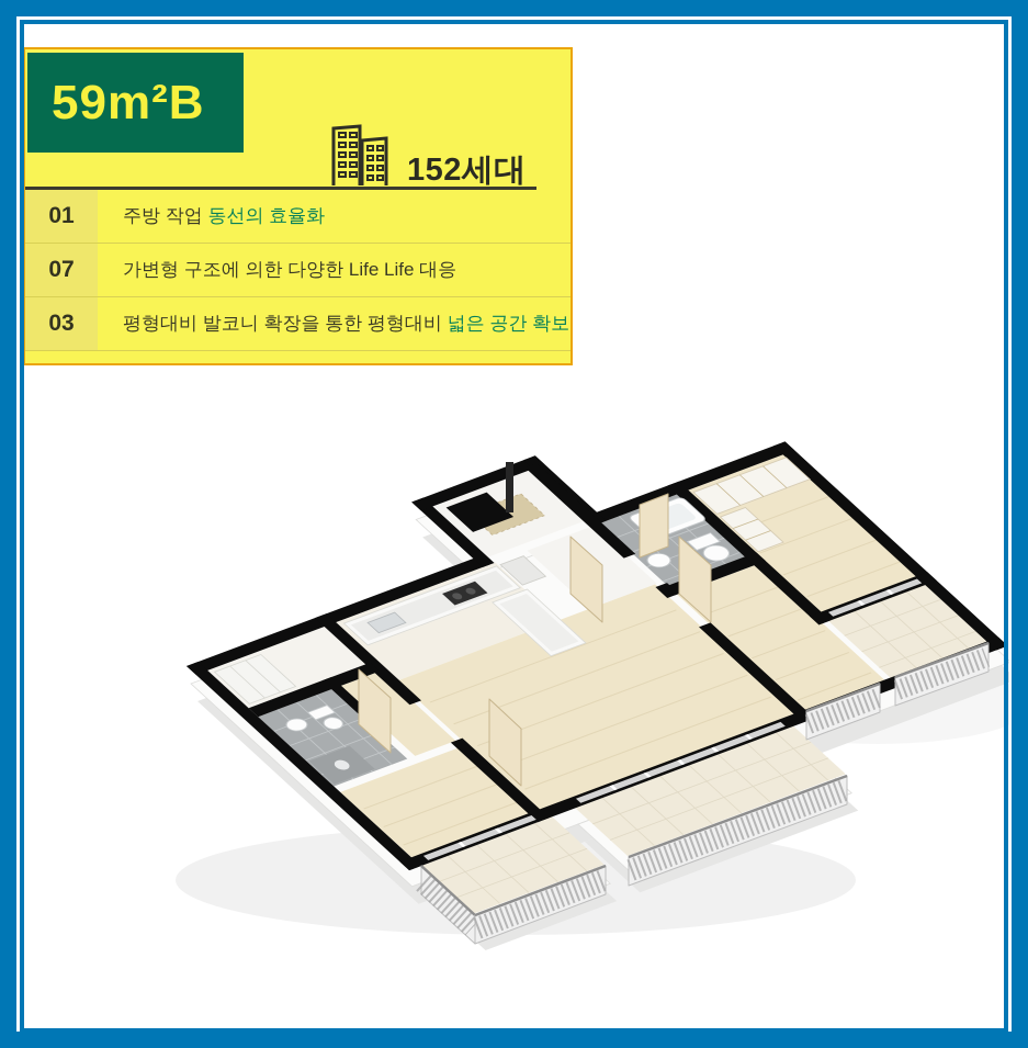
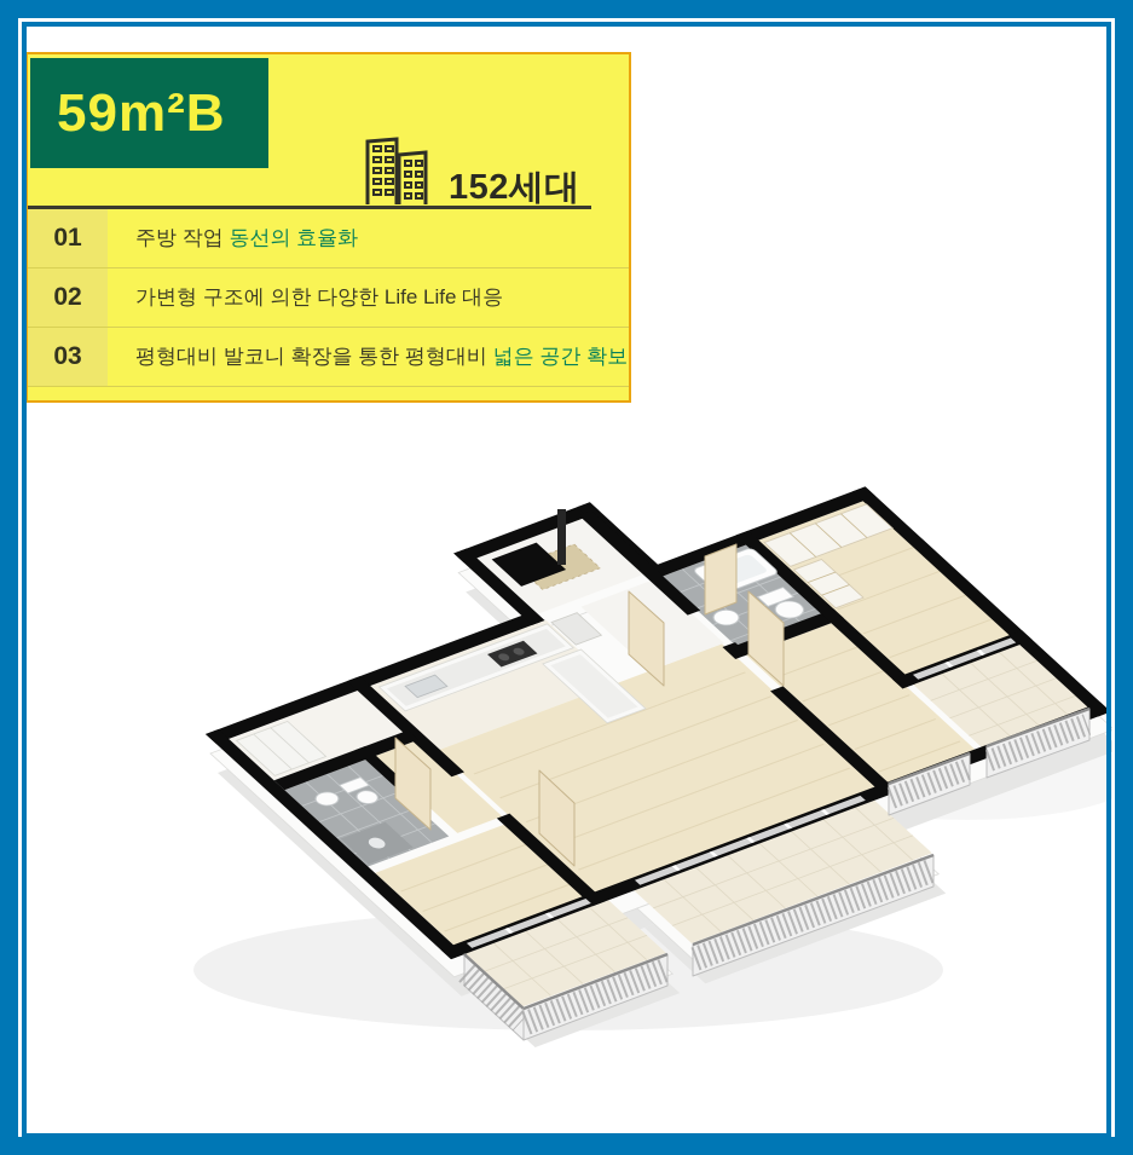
  59m²B
  152세대
  01
  주방 작업
  동선의 효율화
- 07
+ 02
  가변형 구조에 의한 다양한 Life Life 대응
  03
  평형대비 발코니 확장을 통한 평형대비
  넓은 공간 확보
